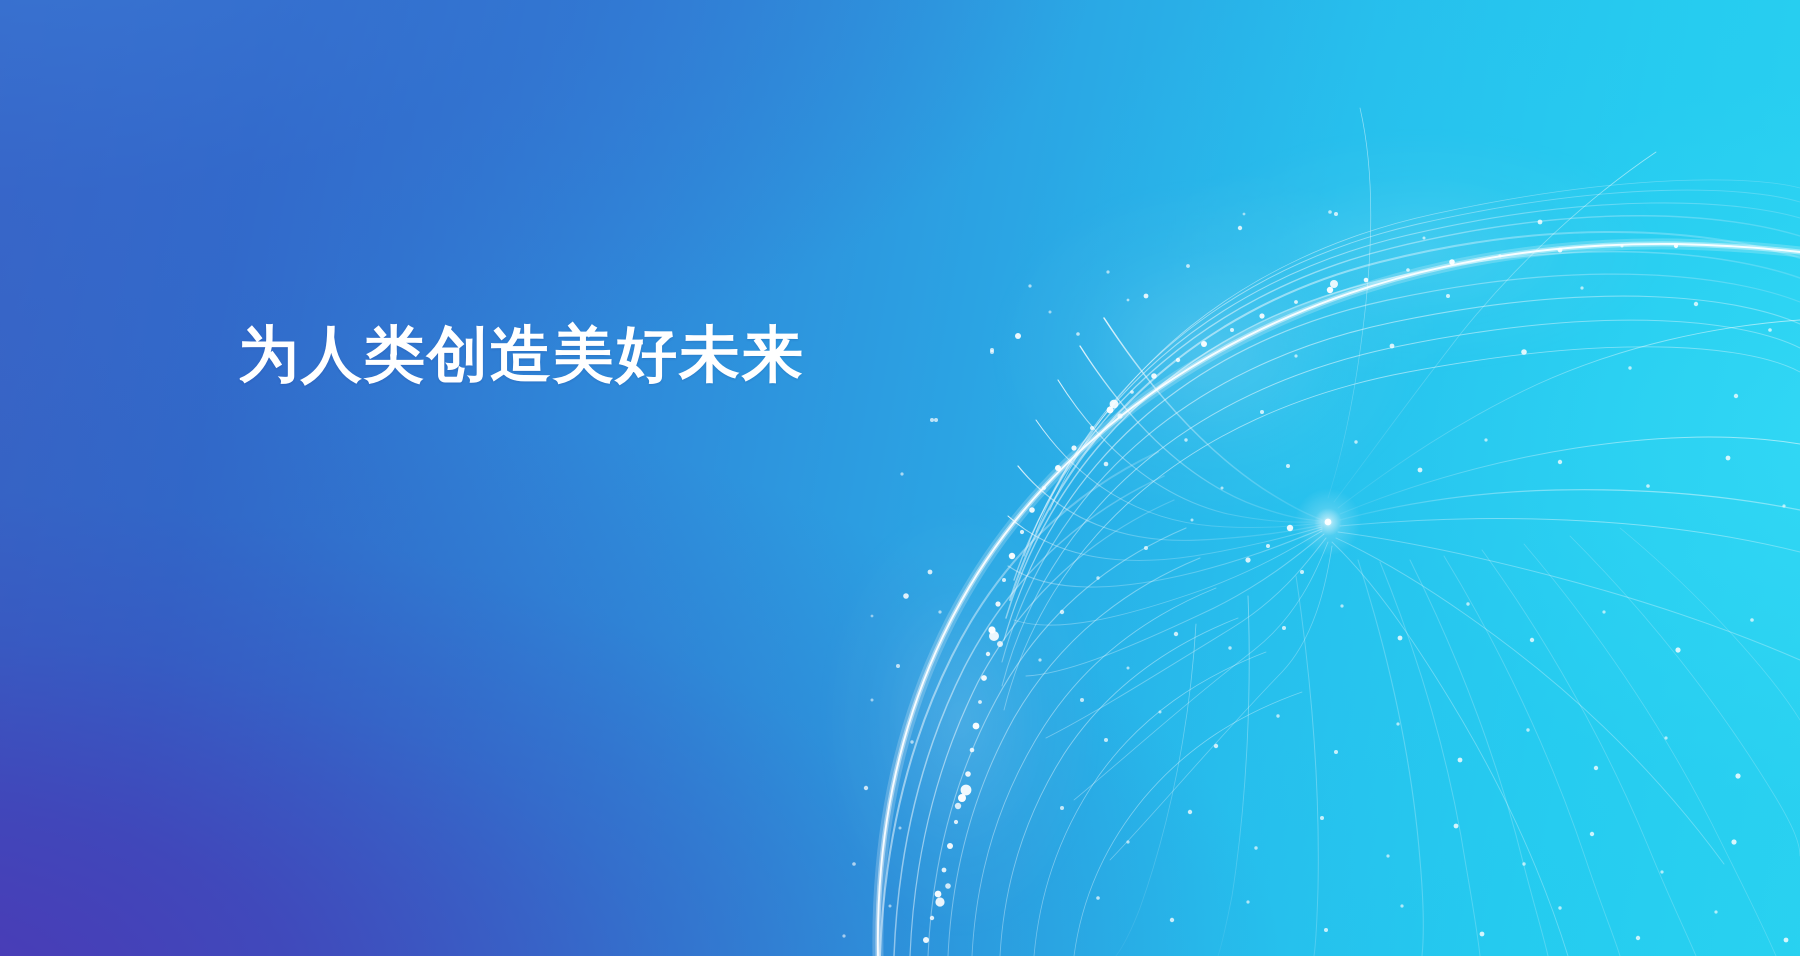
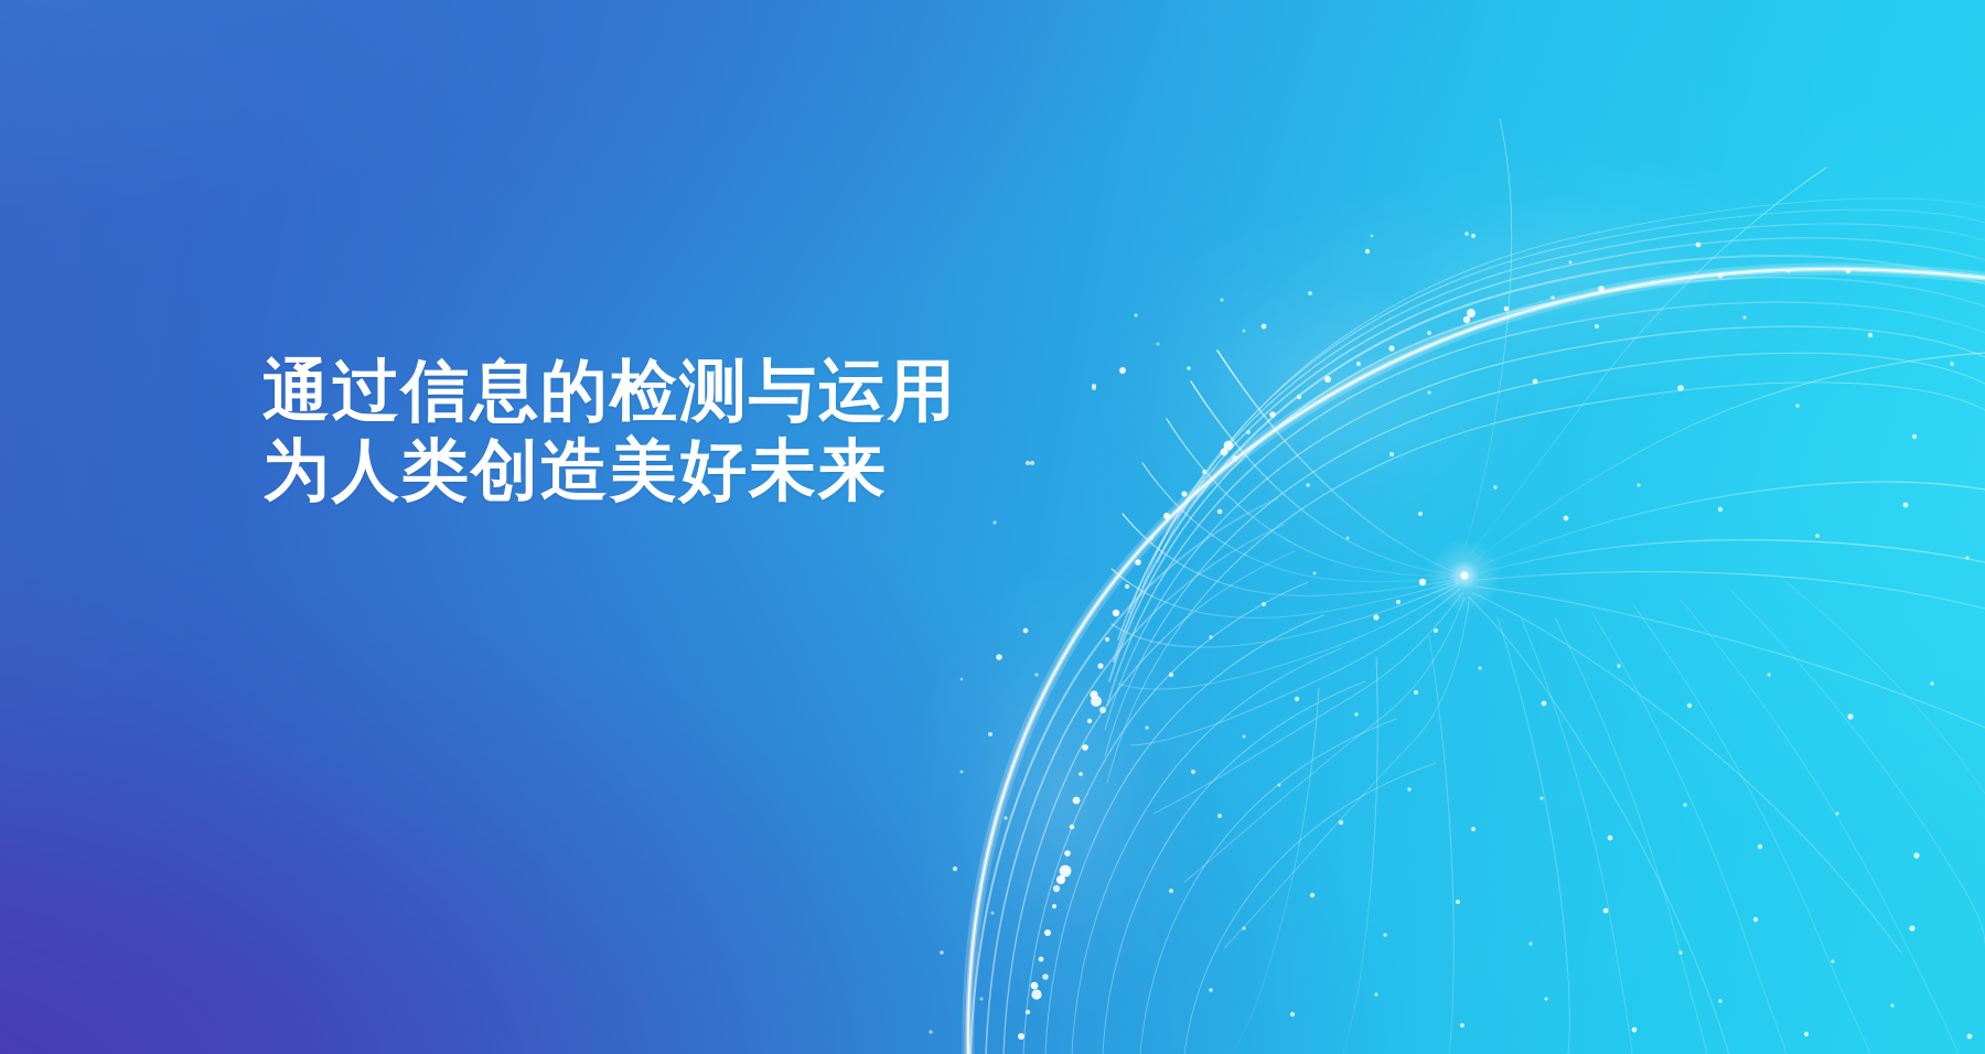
+ 通过信息的检测与运用
  为人类创造美好未来
